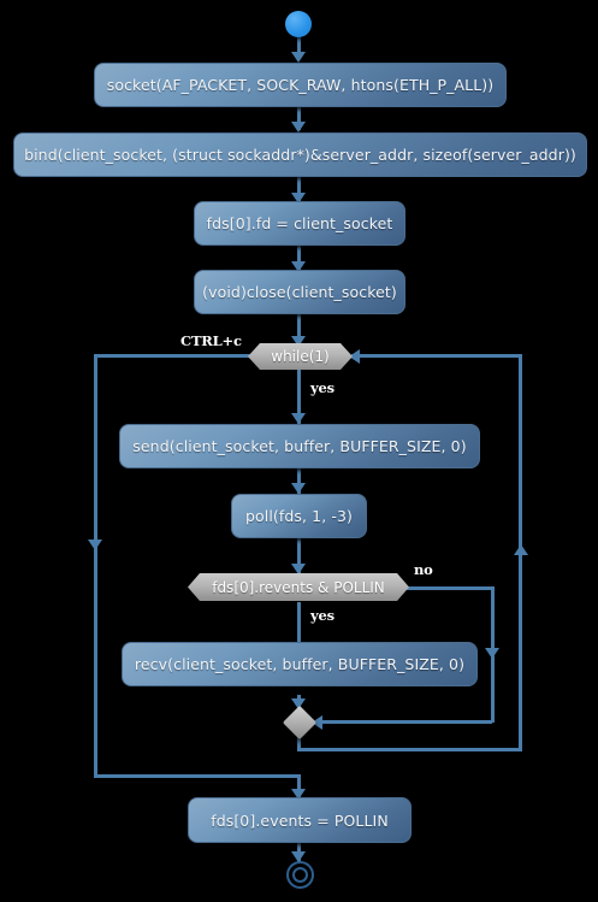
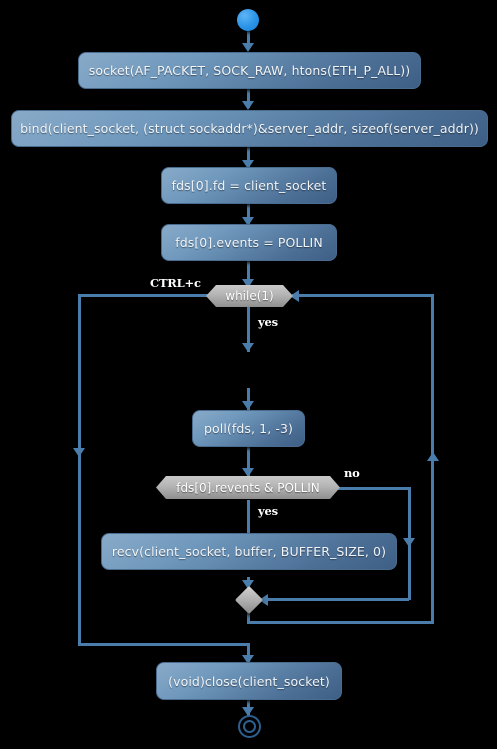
  socket(AF_PACKET, SOCK_RAW, htons(ETH_P_ALL))
  bind(client_socket, (struct sockaddr*)&server_addr, sizeof(server_addr))
  fds[0].fd = client_socket
- (void)close(client_socket)
+ fds[0].events = POLLIN
- send(client_socket, buffer, BUFFER_SIZE, 0)
  poll(fds, 1, -3)
  recv(client_socket, buffer, BUFFER_SIZE, 0)
- fds[0].events = POLLIN
+ (void)close(client_socket)
  while(1)
  fds[0].revents & POLLIN
  CTRL+c
  yes
  no
  yes
